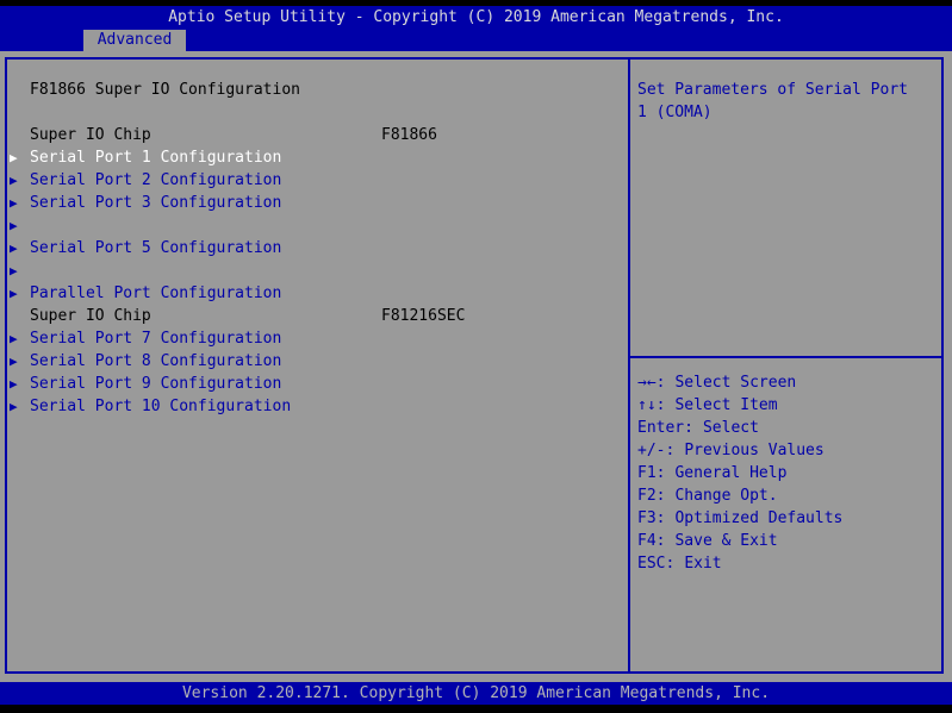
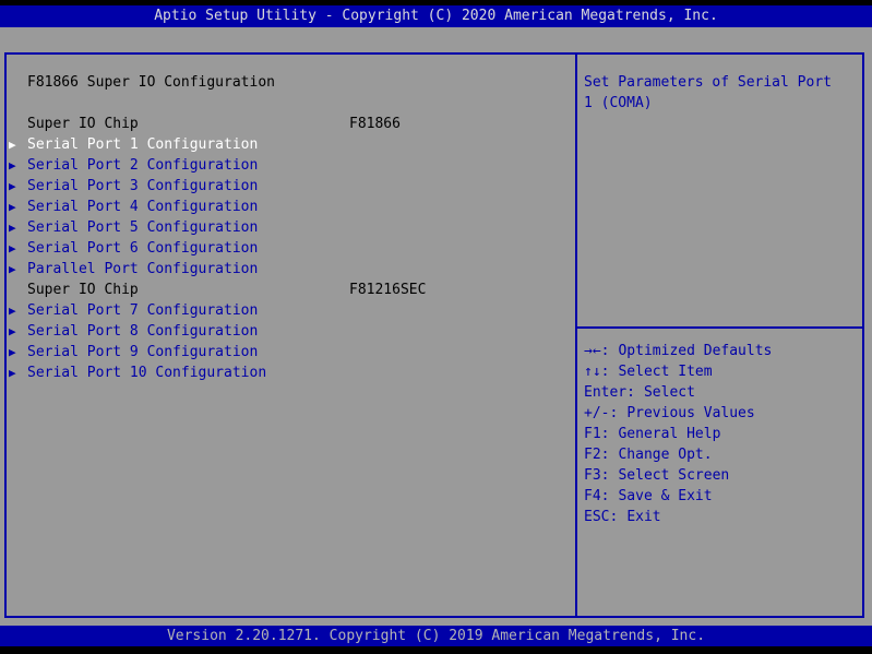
- Aptio Setup Utility - Copyright (C) 2019 American Megatrends, Inc.
+ Aptio Setup Utility - Copyright (C) 2020 American Megatrends, Inc.
- Advanced
  F81866 Super IO Configuration
  Super IO Chip
  F81866
  ▶
  Serial Port 1 Configuration
  ▶
  Serial Port 2 Configuration
  ▶
  Serial Port 3 Configuration
  ▶
+ Serial Port 4 Configuration
  ▶
  Serial Port 5 Configuration
  ▶
+ Serial Port 6 Configuration
  ▶
  Parallel Port Configuration
  Super IO Chip
  F81216SEC
  ▶
  Serial Port 7 Configuration
  ▶
  Serial Port 8 Configuration
  ▶
  Serial Port 9 Configuration
  ▶
  Serial Port 10 Configuration
  Set Parameters of Serial Port 1 (COMA)
- →←: Select Screen
+ →←: Optimized Defaults
  ↑↓: Select Item
  Enter: Select
  +/-: Previous Values
  F1: General Help
  F2: Change Opt.
- F3: Optimized Defaults
+ F3: Select Screen
  F4: Save & Exit
  ESC: Exit
  Version 2.20.1271. Copyright (C) 2019 American Megatrends, Inc.
